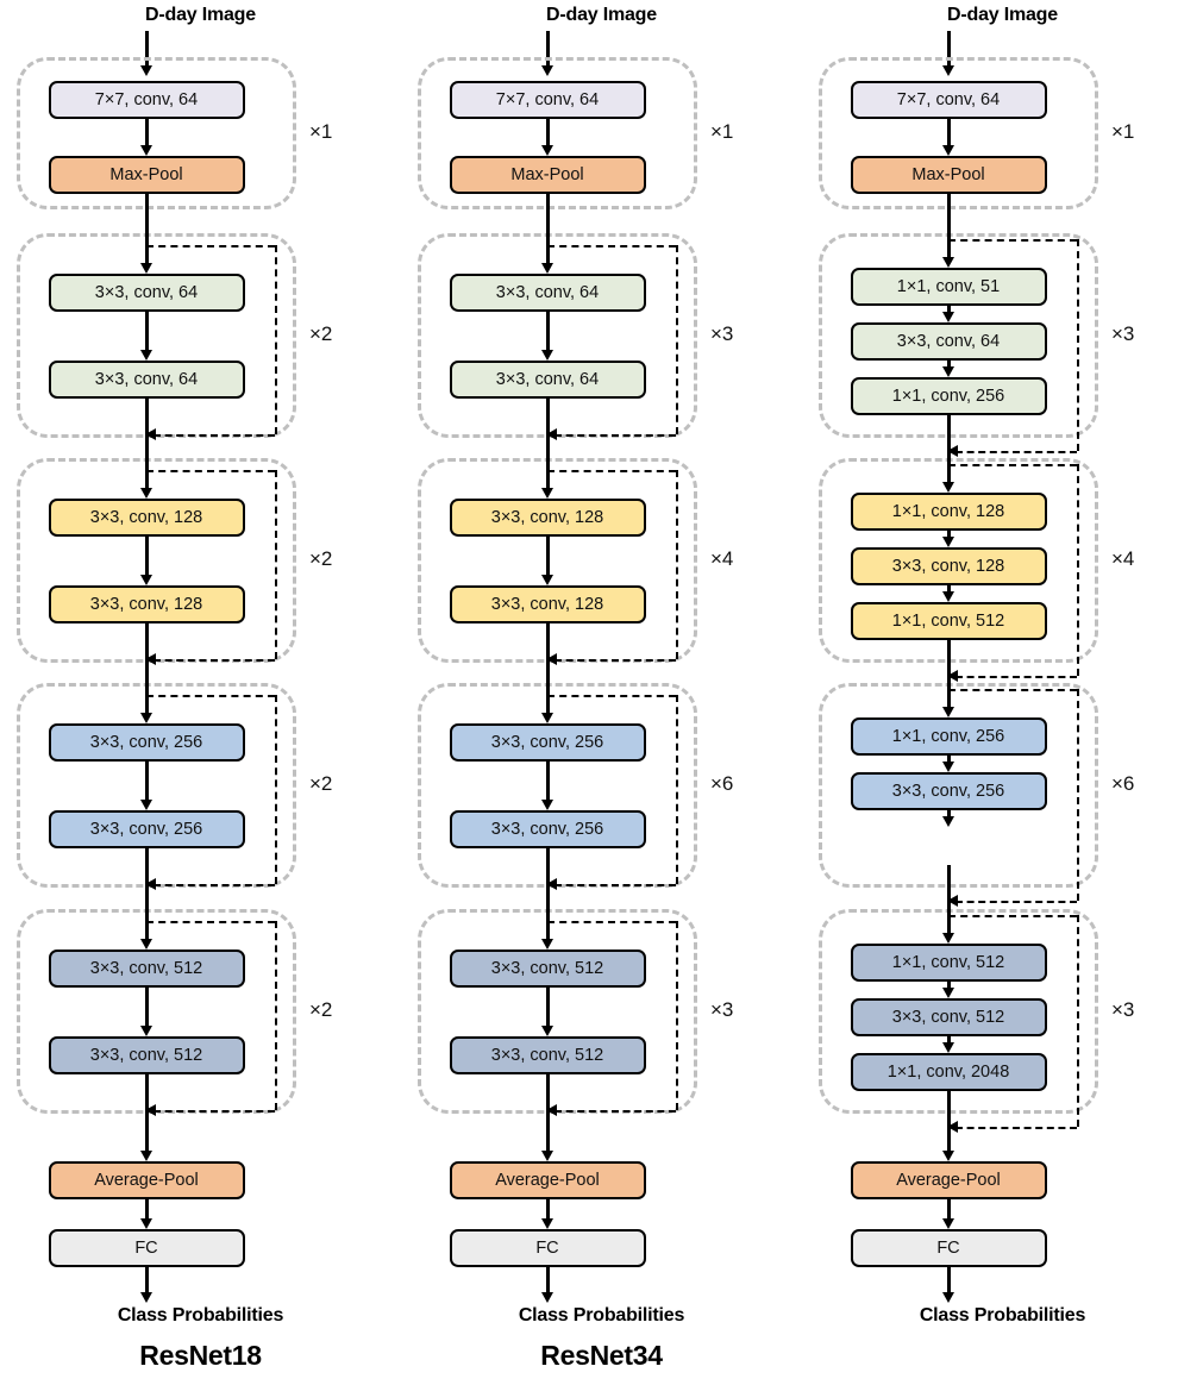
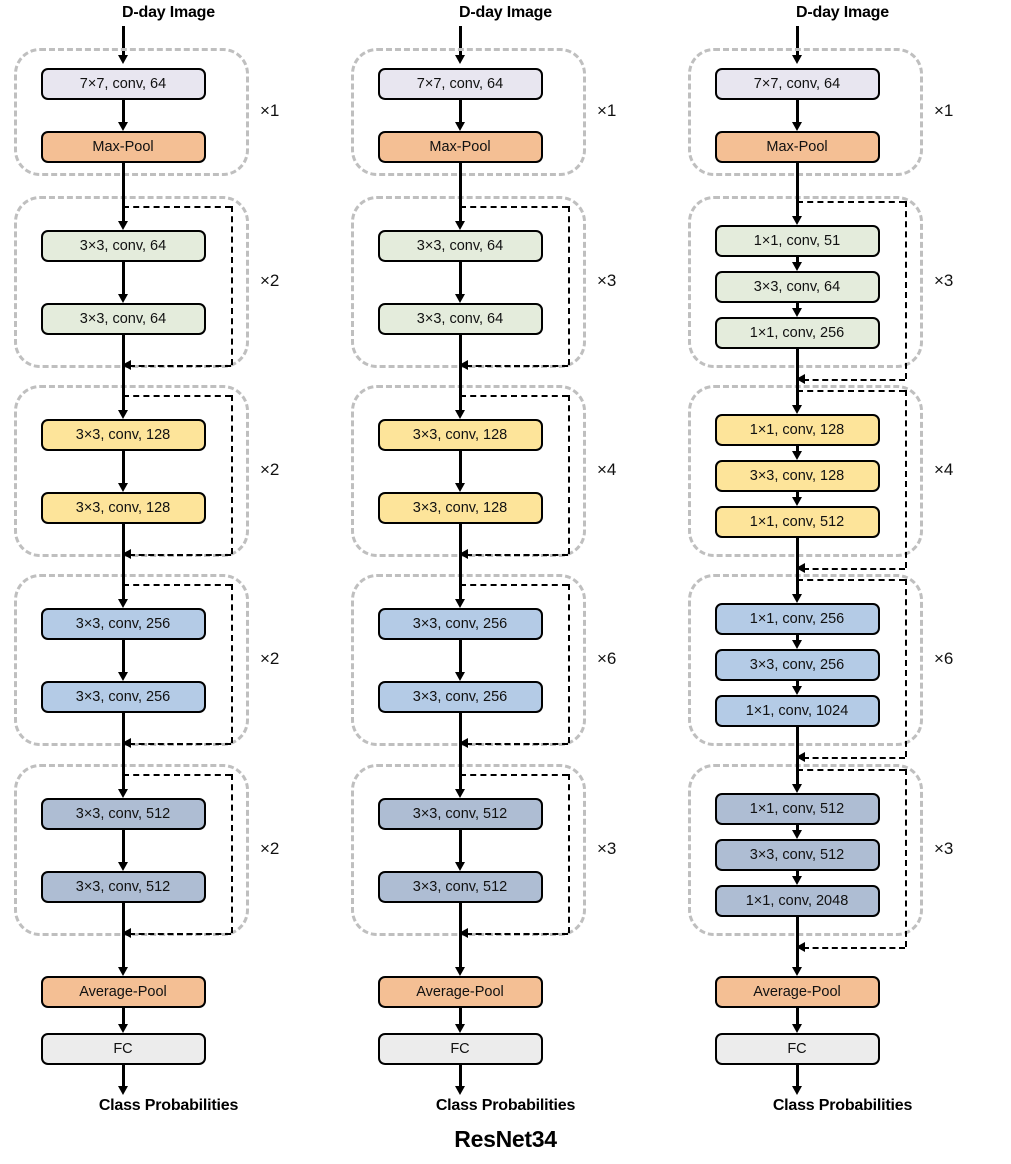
  D-day Image
  7×7, conv, 64
  Max-Pool
  ×1
  3×3, conv, 64
  3×3, conv, 64
  ×2
  3×3, conv, 128
  3×3, conv, 128
  ×2
  3×3, conv, 256
  3×3, conv, 256
  ×2
  3×3, conv, 512
  3×3, conv, 512
  ×2
  Average-Pool
  FC
  Class Probabilities
- ResNet18
  D-day Image
  7×7, conv, 64
  Max-Pool
  ×1
  3×3, conv, 64
  3×3, conv, 64
  ×3
  3×3, conv, 128
  3×3, conv, 128
  ×4
  3×3, conv, 256
  3×3, conv, 256
  ×6
  3×3, conv, 512
  3×3, conv, 512
  ×3
  Average-Pool
  FC
  Class Probabilities
  ResNet34
  D-day Image
  7×7, conv, 64
  Max-Pool
  ×1
  1×1, conv, 51
  3×3, conv, 64
  1×1, conv, 256
  ×3
  1×1, conv, 128
  3×3, conv, 128
  1×1, conv, 512
  ×4
  1×1, conv, 256
  3×3, conv, 256
+ 1×1, conv, 1024
  ×6
  1×1, conv, 512
  3×3, conv, 512
  1×1, conv, 2048
  ×3
  Average-Pool
  FC
  Class Probabilities
